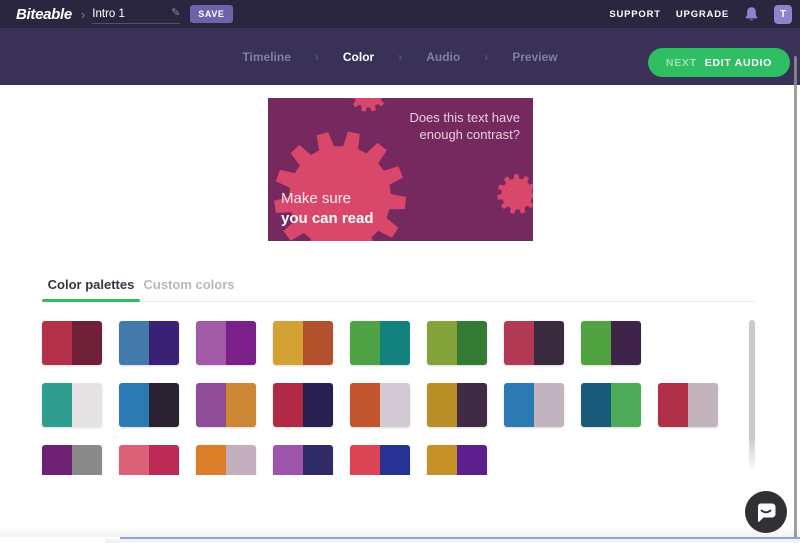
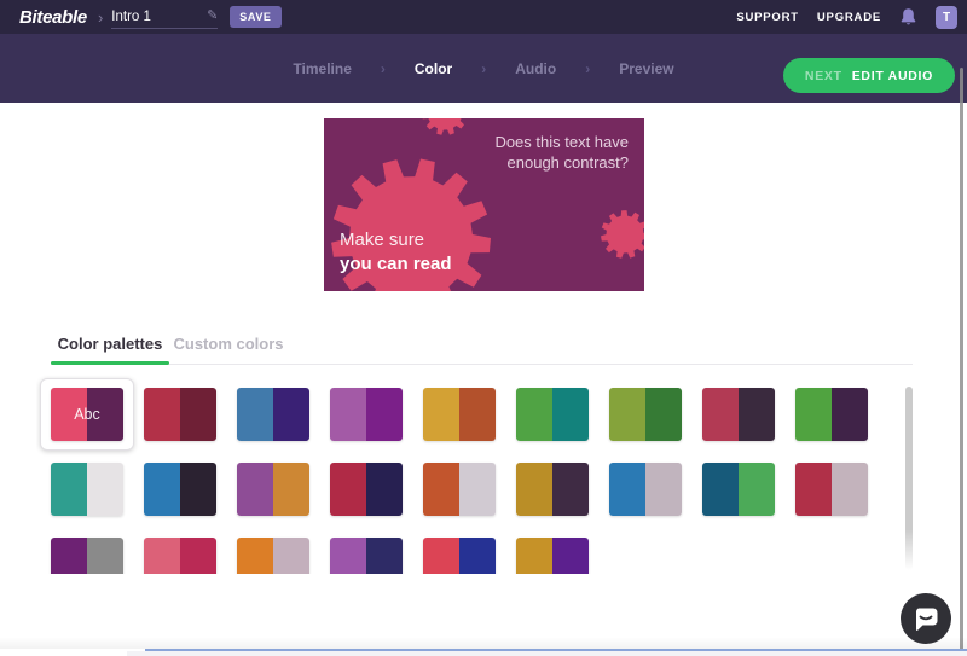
  Biteable
  ›
  Intro 1
  ✎
  SAVE
  SUPPORT
  UPGRADE
  T
  Timeline
  ›
  Color
  ›
  Audio
  ›
  Preview
  NEXT
  EDIT AUDIO
  Does this text have
  enough contrast?
  Make sure
  you can read
  Color palettes
  Custom colors
+ Abc
